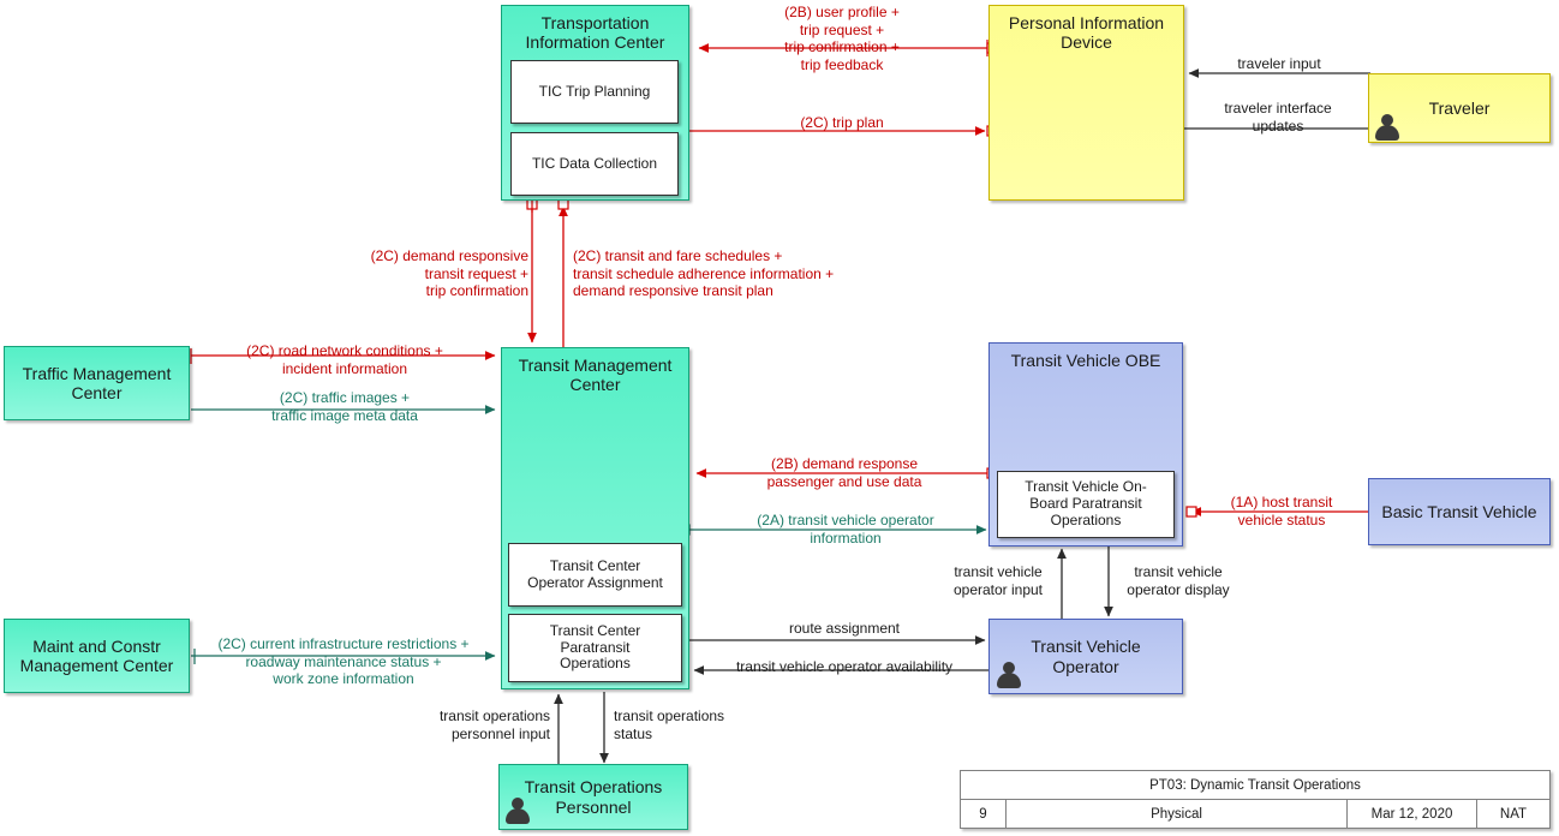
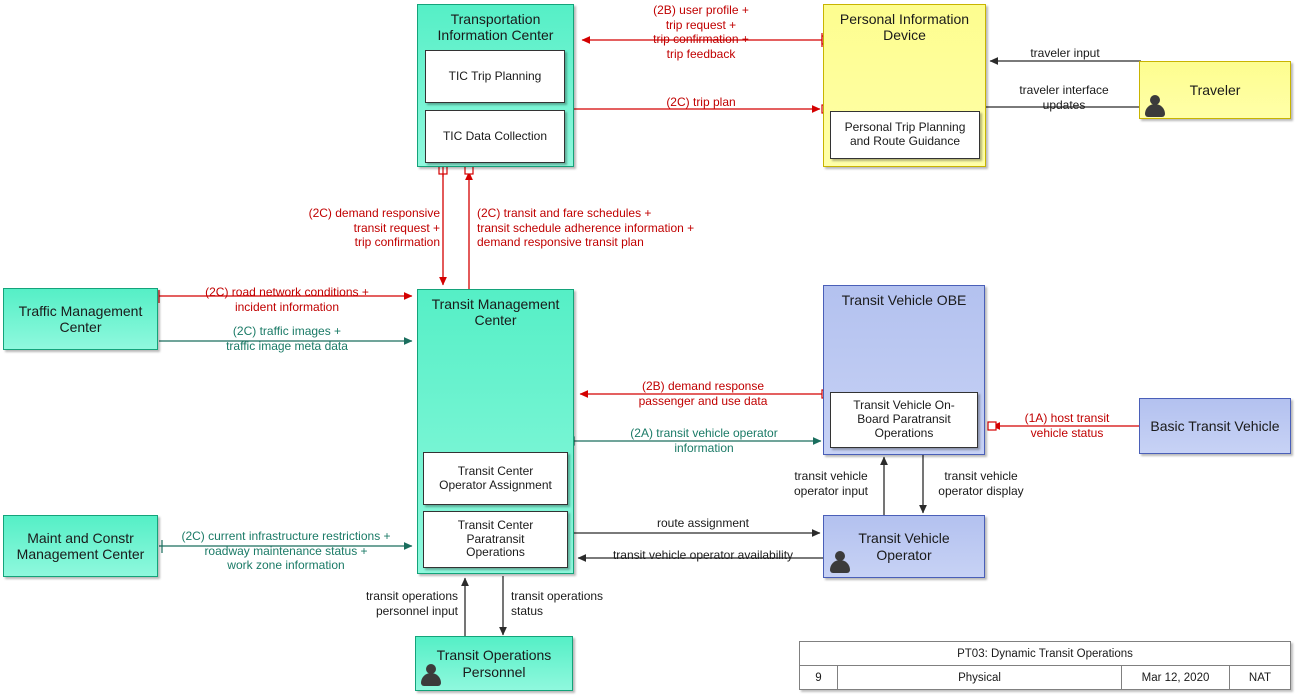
  Transportation
  Information Center
  TIC Trip Planning
  TIC Data Collection
  Personal Information
  Device
+ Personal Trip Planning
+ and Route Guidance
  Traveler
  Transit Management
  Center
  Transit Center
  Operator Assignment
  Transit Center
  Paratransit
  Operations
  Transit Vehicle OBE
  Transit Vehicle On-
  Board Paratransit
  Operations
  Basic Transit Vehicle
  Transit Vehicle
  Operator
  Traffic Management
  Center
  Maint and Constr
  Management Center
  Transit Operations
  Personnel
  (2B) user profile +
  trip request +
  trip confirmation +
  trip feedback
  (2C) trip plan
  traveler input
  traveler interface
  updates
  (2C) demand responsive
  transit request +
  trip confirmation
  (2C) transit and fare schedules +
  transit schedule adherence information +
  demand responsive transit plan
  (2C) road network conditions +
  incident information
  (2C) traffic images +
  traffic image meta data
  (2B) demand response
  passenger and use data
  (2A) transit vehicle operator
  information
  (1A) host transit
  vehicle status
  transit vehicle
  operator input
  transit vehicle
  operator display
  route assignment
  transit vehicle operator availability
  (2C) current infrastructure restrictions +
  roadway maintenance status +
  work zone information
  transit operations
  personnel input
  transit operations
  status
  PT03: Dynamic Transit Operations
  9
  Physical
  Mar 12, 2020
  NAT
